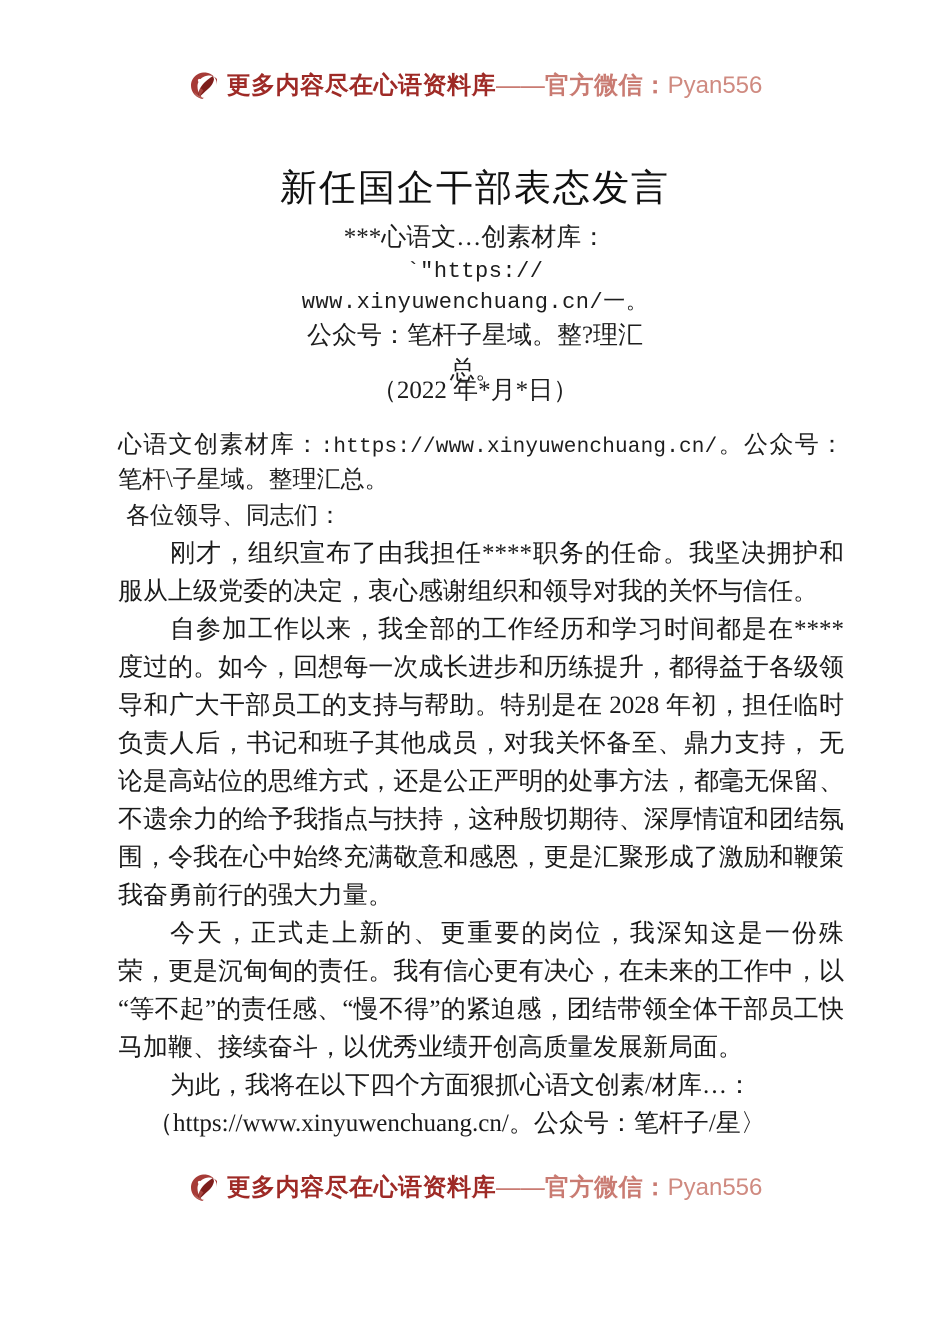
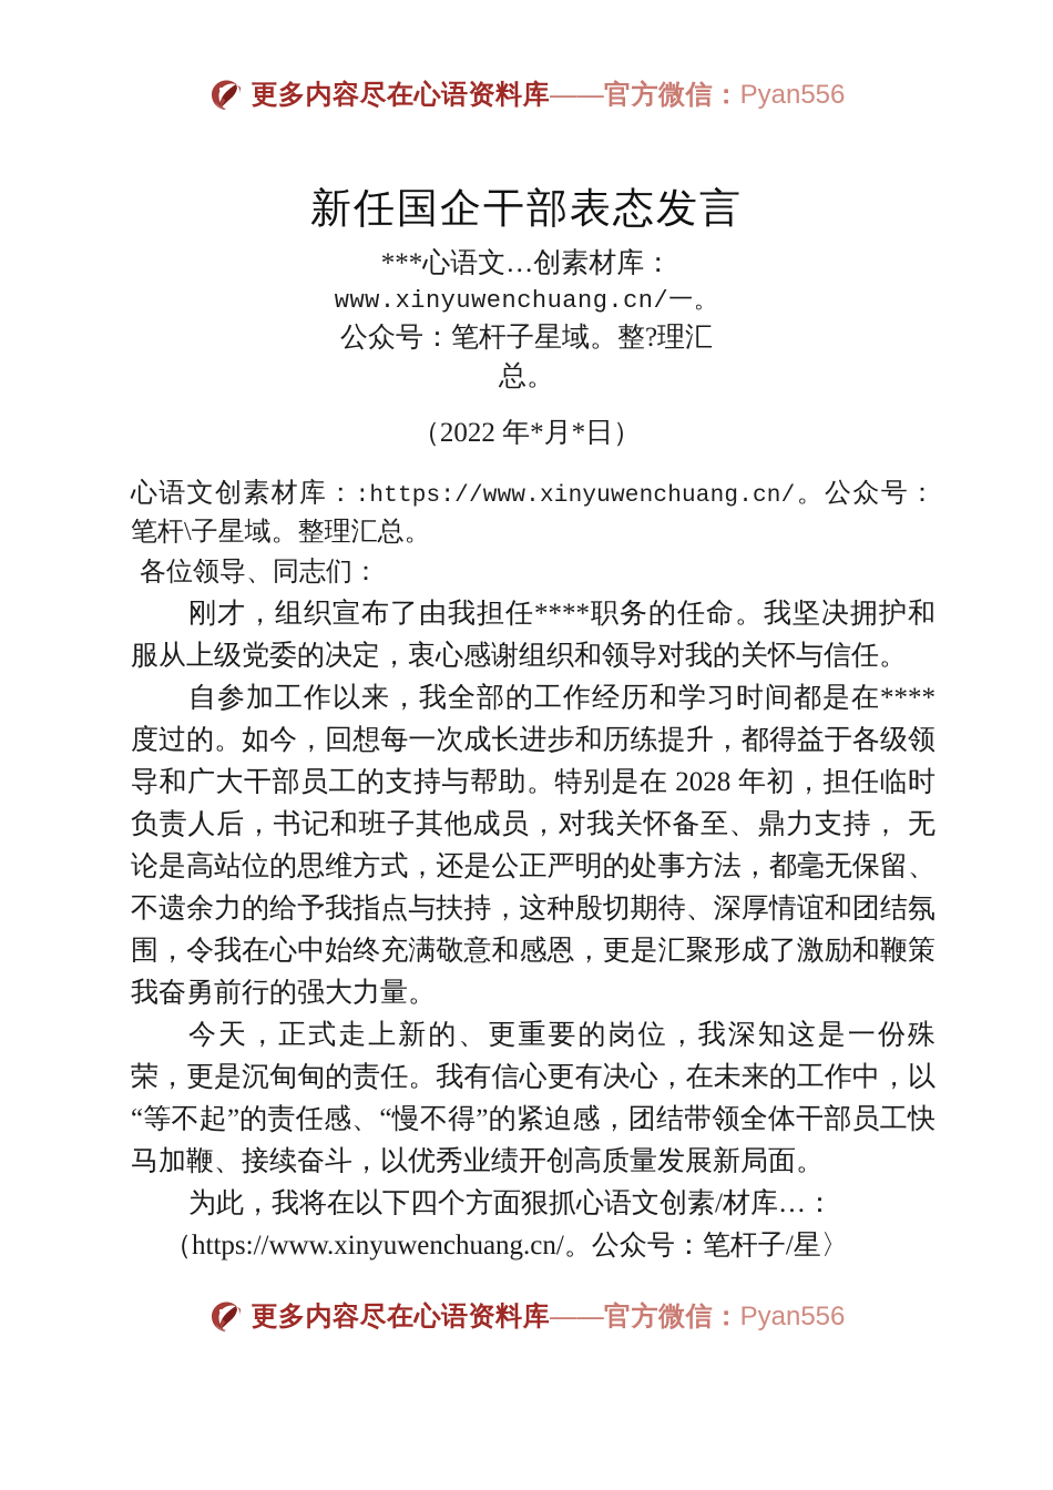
  更多内容尽在心语资料库——官方微信：Pyan556
  新任国企干部表态发言
  ***心语文…创素材库：
- `"https://
  www.xinyuwenchuang.cn/一。
  公众号：笔杆子星域。整?理汇
  总。
  （2022 年*月*日）
  心语文创素材库：:https://www.xinyuwenchuang.cn/。公众号：笔杆\子星域。整理汇总。
  各位领导、同志们：
  刚才，组织宣布了由我担任****职务的任命。我坚决拥护和服从上级党委的决定，衷心感谢组织和领导对我的关怀与信任。
  自参加工作以来，我全部的工作经历和学习时间都是在****度过的。如今，回想每一次成长进步和历练提升，都得益于各级领导和广大干部员工的支持与帮助。特别是在 2028 年初，担任临时负责人后，书记和班子其他成员，对我关怀备至、鼎力支持， 无论是高站位的思维方式，还是公正严明的处事方法，都毫无保留、不遗余力的给予我指点与扶持，这种殷切期待、深厚情谊和团结氛围，令我在心中始终充满敬意和感恩，更是汇聚形成了激励和鞭策我奋勇前行的强大力量。
  今天，正式走上新的、更重要的岗位，我深知这是一份殊荣，更是沉甸甸的责任。我有信心更有决心，在未来的工作中，以“等不起”的责任感、“慢不得”的紧迫感，团结带领全体干部员工快马加鞭、接续奋斗，以优秀业绩开创高质量发展新局面。
  为此，我将在以下四个方面狠抓心语文创素/材库…：
  （https://www.xinyuwenchuang.cn/。公众号：笔杆子/星〉
  更多内容尽在心语资料库——官方微信：Pyan556
